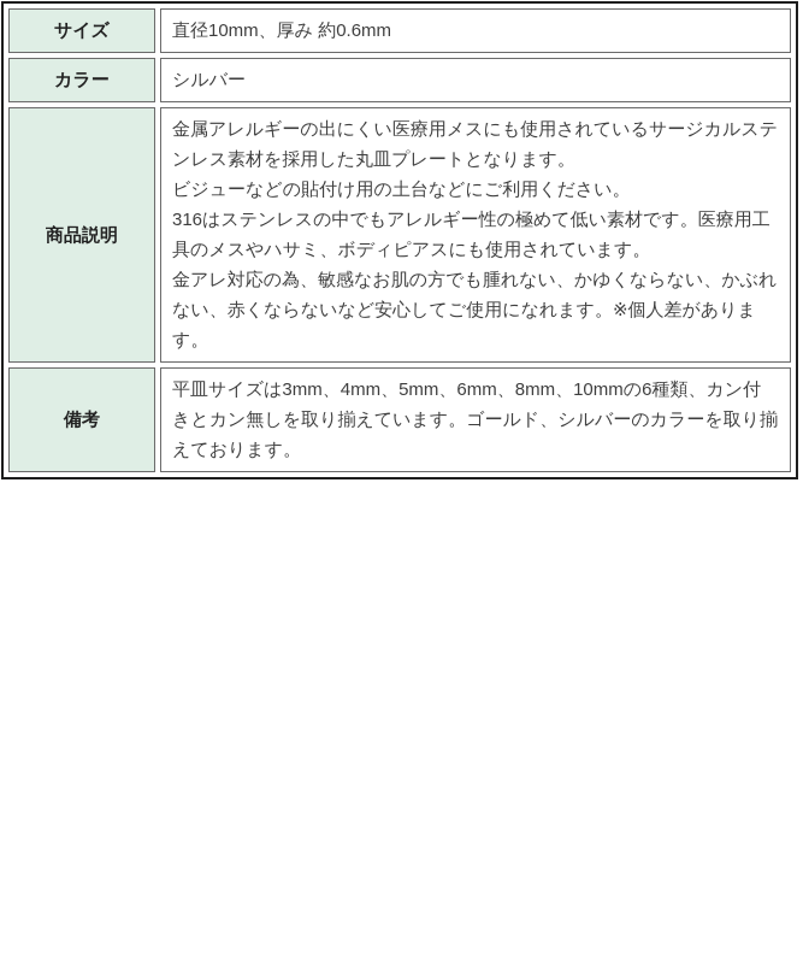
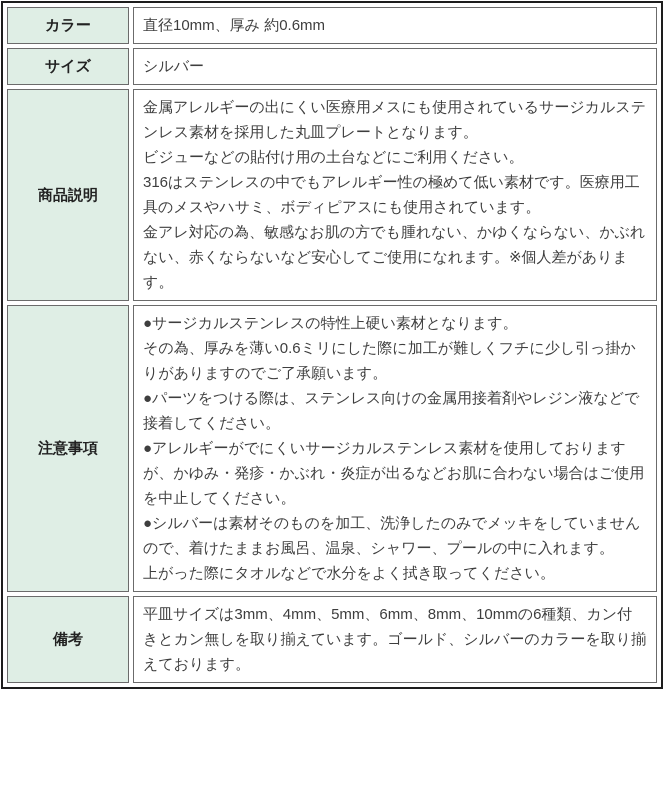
- サイズ	直径10mm、厚み 約0.6mm
+ カラー	直径10mm、厚み 約0.6mm
- カラー	シルバー
+ サイズ	シルバー
  商品説明	金属アレルギーの出にくい医療用メスにも使用されているサージカルステンレス素材を採用した丸皿プレートとなります。 ビジューなどの貼付け用の土台などにご利用ください。 316はステンレスの中でもアレルギー性の極めて低い素材です。医療用工具のメスやハサミ、ボディピアスにも使用されています。 金アレ対応の為、敏感なお肌の方でも腫れない、かゆくならない、かぶれない、赤くならないなど安心してご使用になれます。※個人差があります。
+ 注意事項	●サージカルステンレスの特性上硬い素材となります。 その為、厚みを薄い0.6ミリにした際に加工が難しくフチに少し引っ掛かりがありますのでご了承願います。 ●パーツをつける際は、ステンレス向けの金属用接着剤やレジン液などで接着してください。 ●アレルギーがでにくいサージカルステンレス素材を使用しておりますが、かゆみ・発疹・かぶれ・炎症が出るなどお肌に合わない場合はご使用を中止してください。 ●シルバーは素材そのものを加工、洗浄したのみでメッキをしていませんので、着けたままお風呂、温泉、シャワー、プールの中に入れます。 上がった際にタオルなどで水分をよく拭き取ってください。
  備考	平皿サイズは3mm、4mm、5mm、6mm、8mm、10mmの6種類、カン付きとカン無しを取り揃えています。ゴールド、シルバーのカラーを取り揃えております。
